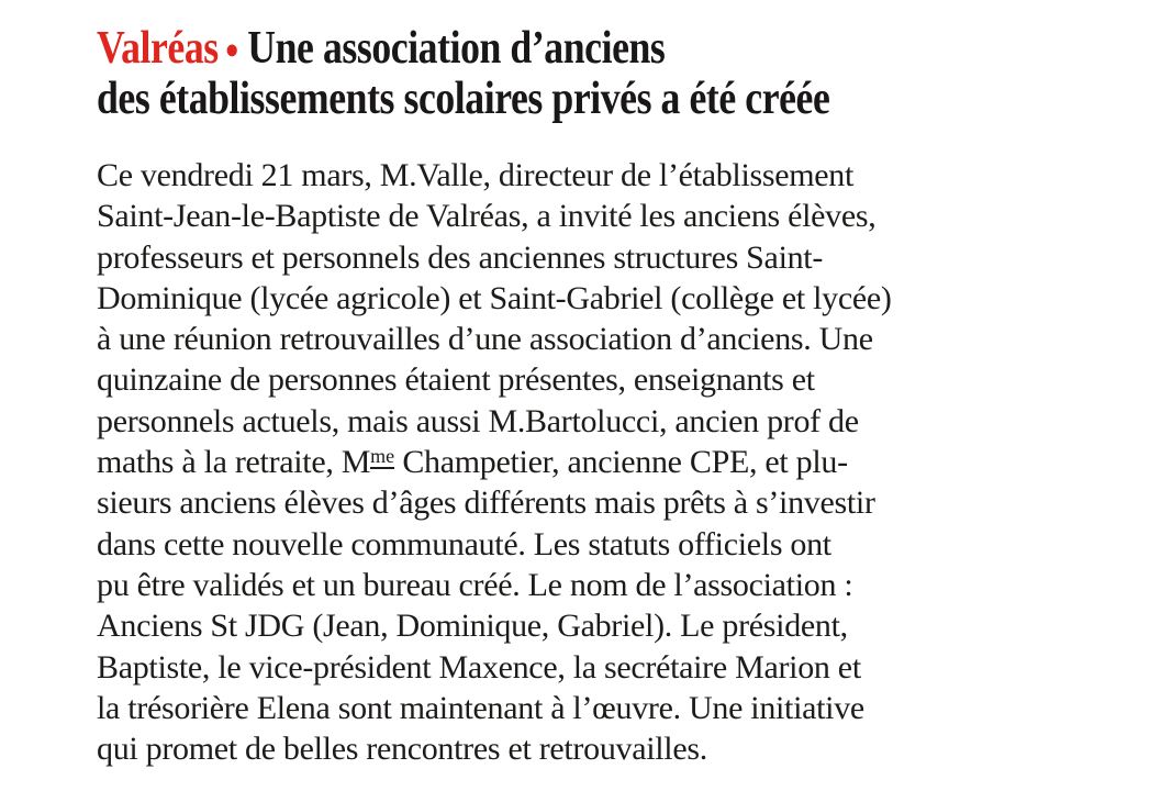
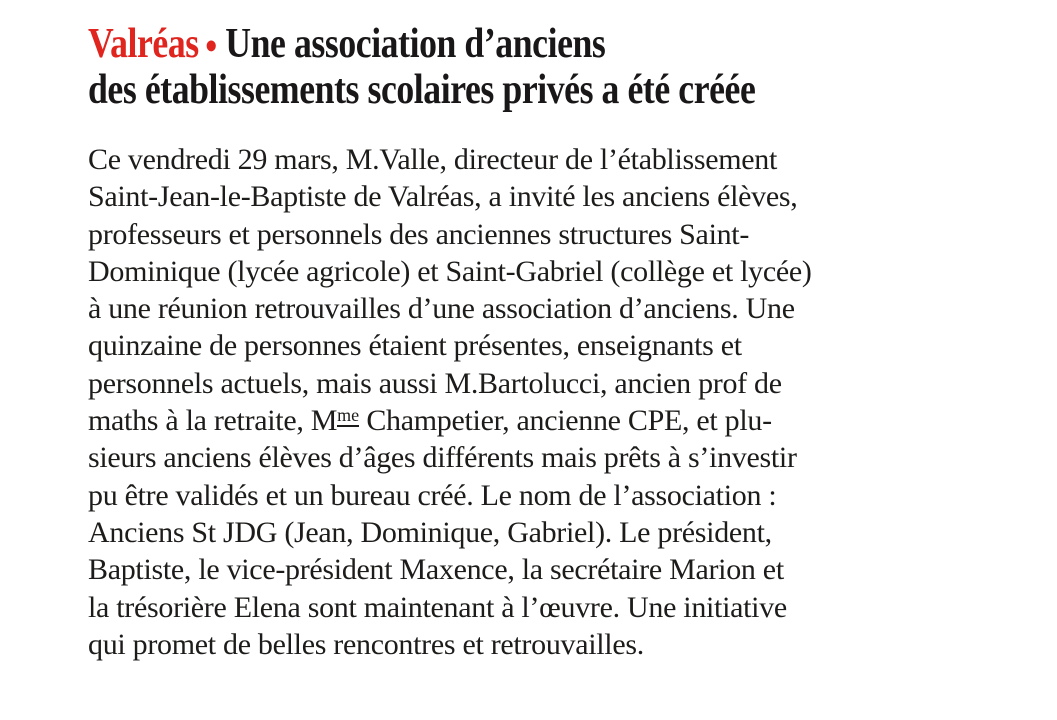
  Valréas ● Une association d’anciens
  des établissements scolaires privés a été créée
- Ce vendredi 21 mars, M.Valle, directeur de l’établissement
+ Ce vendredi 29 mars, M.Valle, directeur de l’établissement
  Saint-Jean-le-Baptiste de Valréas, a invité les anciens élèves,
  professeurs et personnels des anciennes structures Saint-
  Dominique (lycée agricole) et Saint-Gabriel (collège et lycée)
  à une réunion retrouvailles d’une association d’anciens. Une
  quinzaine de personnes étaient présentes, enseignants et
  personnels actuels, mais aussi M.Bartolucci, ancien prof de
  maths à la retraite, Mme Champetier, ancienne CPE, et plu-
  sieurs anciens élèves d’âges différents mais prêts à s’investir
- dans cette nouvelle communauté. Les statuts officiels ont
  pu être validés et un bureau créé. Le nom de l’association :
  Anciens St JDG (Jean, Dominique, Gabriel). Le président,
  Baptiste, le vice-président Maxence, la secrétaire Marion et
  la trésorière Elena sont maintenant à l’œuvre. Une initiative
  qui promet de belles rencontres et retrouvailles.
